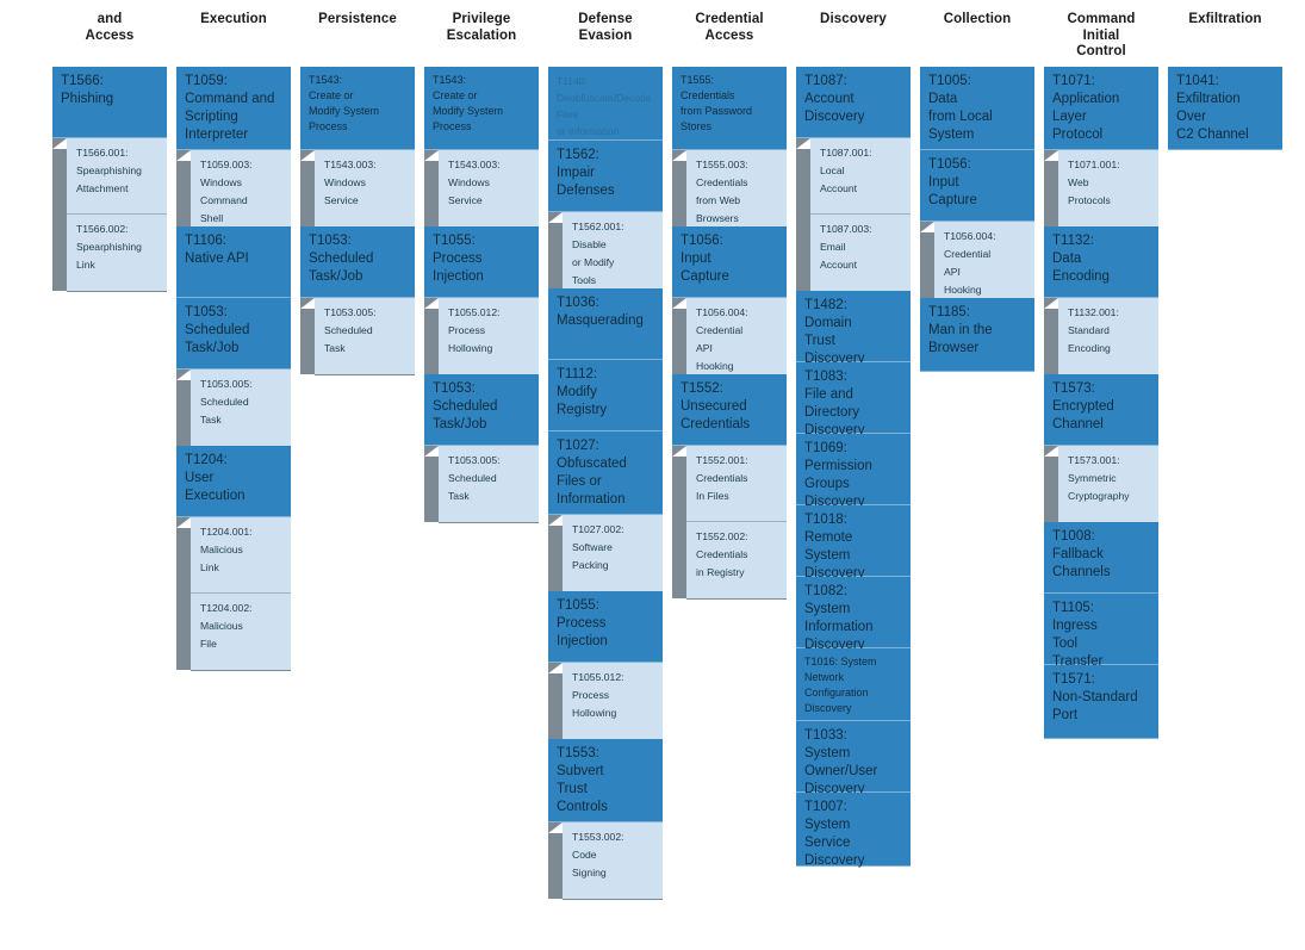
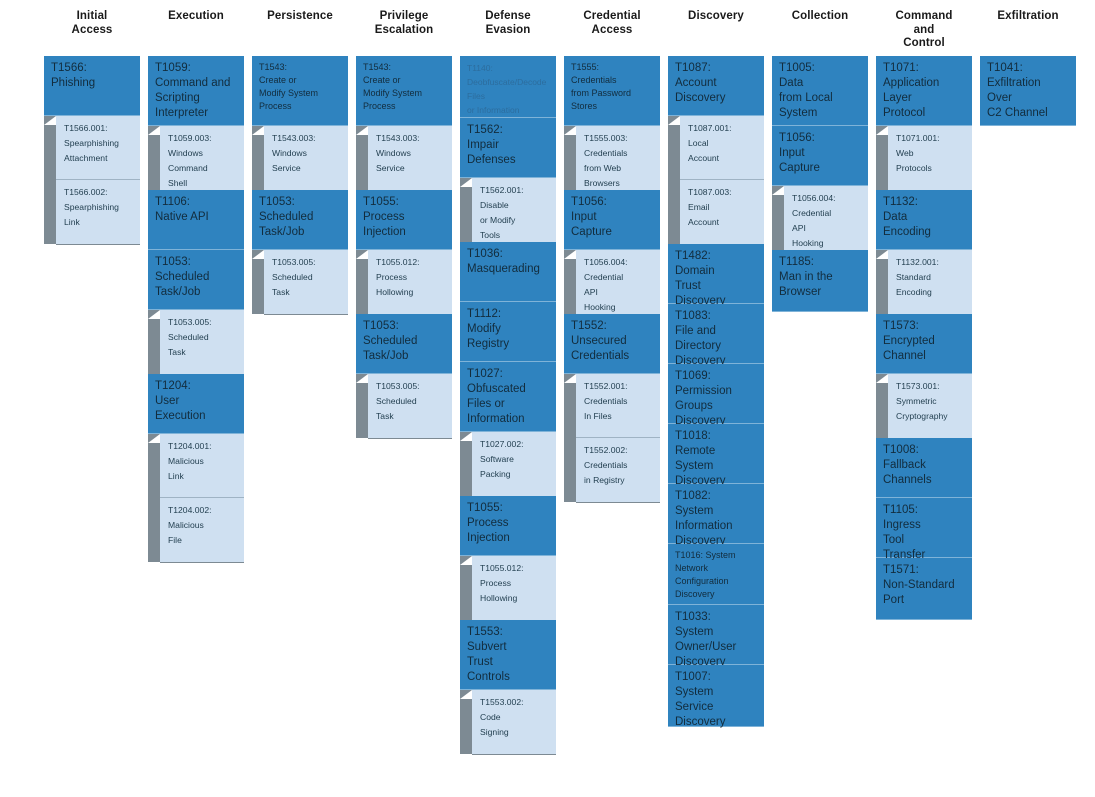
- and
+ Initial
  Access
  T1566:
  Phishing
  T1566.001:
  Spearphishing
  Attachment
  T1566.002:
  Spearphishing
  Link
  Execution
  T1059:
  Command and
  Scripting
  Interpreter
  T1059.003:
  Windows
  Command
  Shell
  T1106:
  Native API
  T1053:
  Scheduled
  Task/Job
  T1053.005:
  Scheduled
  Task
  T1204:
  User
  Execution
  T1204.001:
  Malicious
  Link
  T1204.002:
  Malicious
  File
  Persistence
  T1543:
  Create or
  Modify System
  Process
  T1543.003:
  Windows
  Service
  T1053:
  Scheduled
  Task/Job
  T1053.005:
  Scheduled
  Task
  Privilege
  Escalation
  T1543:
  Create or
  Modify System
  Process
  T1543.003:
  Windows
  Service
  T1055:
  Process
  Injection
  T1055.012:
  Process
  Hollowing
  T1053:
  Scheduled
  Task/Job
  T1053.005:
  Scheduled
  Task
  Defense
  Evasion
  T1140:
  Deobfuscate/Decode
  Files
  or Information
  T1562:
  Impair
  Defenses
  T1562.001:
  Disable
  or Modify
  Tools
  T1036:
  Masquerading
  T1112:
  Modify
  Registry
  T1027:
  Obfuscated
  Files or
  Information
  T1027.002:
  Software
  Packing
  T1055:
  Process
  Injection
  T1055.012:
  Process
  Hollowing
  T1553:
  Subvert
  Trust
  Controls
  T1553.002:
  Code
  Signing
  Credential
  Access
  T1555:
  Credentials
  from Password
  Stores
  T1555.003:
  Credentials
  from Web
  Browsers
  T1056:
  Input
  Capture
  T1056.004:
  Credential
  API
  Hooking
  T1552:
  Unsecured
  Credentials
  T1552.001:
  Credentials
  In Files
  T1552.002:
  Credentials
  in Registry
  Discovery
  T1087:
  Account
  Discovery
  T1087.001:
  Local
  Account
  T1087.003:
  Email
  Account
  T1482:
  Domain
  Trust
  Discovery
  T1083:
  File and
  Directory
  Discovery
  T1069:
  Permission
  Groups
  Discovery
  T1018:
  Remote
  System
  Discovery
  T1082:
  System
  Information
  Discovery
  T1016: System
  Network
  Configuration
  Discovery
  T1033:
  System
  Owner/User
  Discovery
  T1007:
  System
  Service
  Discovery
  Collection
  T1005:
  Data
  from Local
  System
  T1056:
  Input
  Capture
  T1056.004:
  Credential
  API
  Hooking
  T1185:
  Man in the
  Browser
  Command
- Initial
+ and
  Control
  T1071:
  Application
  Layer
  Protocol
  T1071.001:
  Web
  Protocols
  T1132:
  Data
  Encoding
  T1132.001:
  Standard
  Encoding
  T1573:
  Encrypted
  Channel
  T1573.001:
  Symmetric
  Cryptography
  T1008:
  Fallback
  Channels
  T1105:
  Ingress
  Tool
  Transfer
  T1571:
  Non-Standard
  Port
  Exfiltration
  T1041:
  Exfiltration
  Over
  C2 Channel
